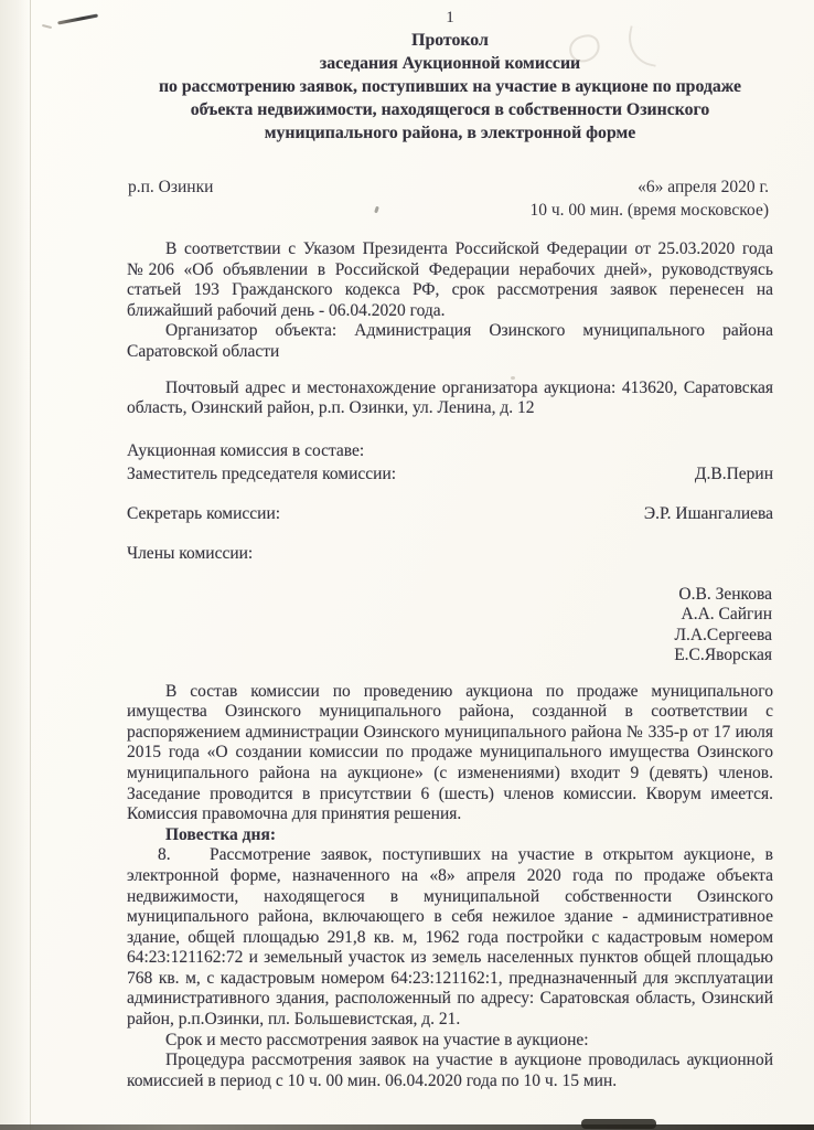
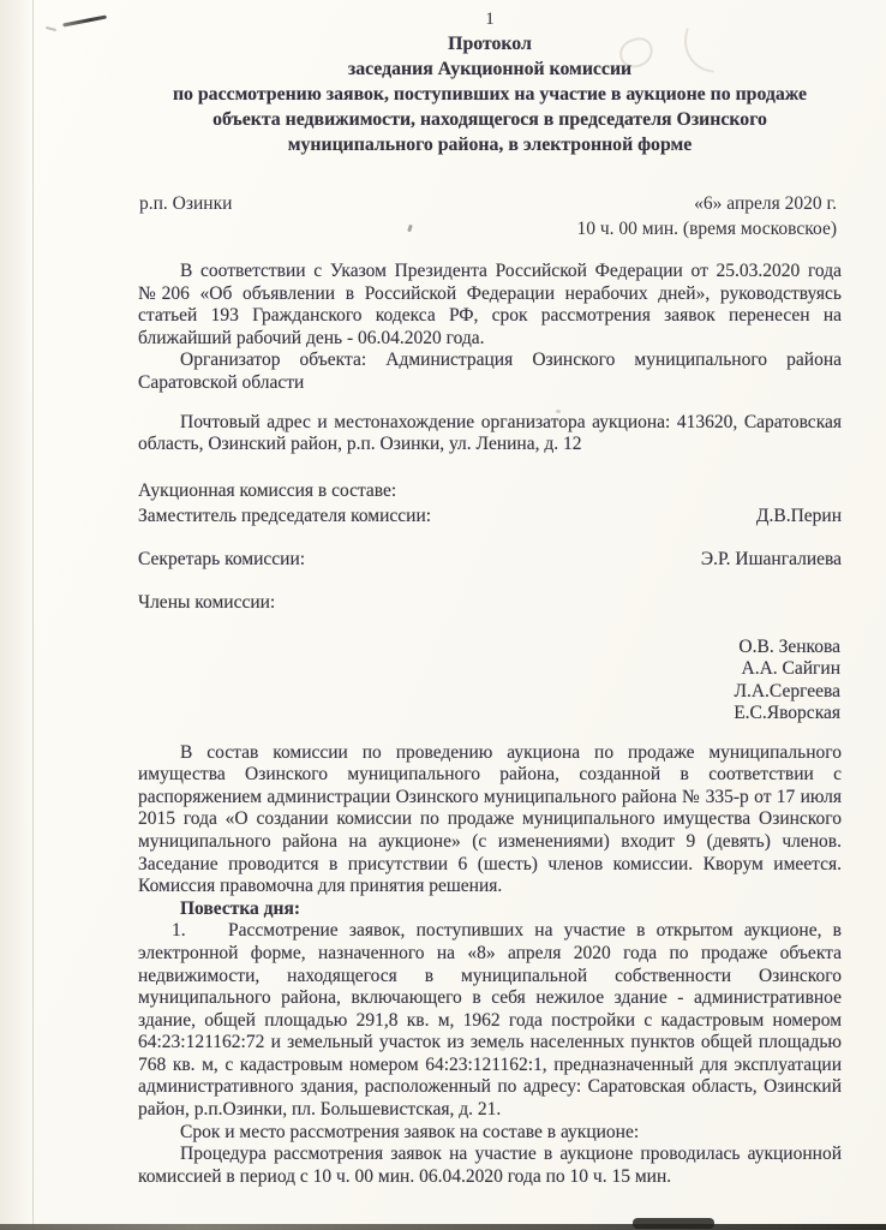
  1
  Протокол
  заседания Аукционной комиссии
  по рассмотрению заявок, поступивших на участие в аукционе по продаже
- объекта недвижимости, находящегося в собственности Озинского
+ объекта недвижимости, находящегося в председателя Озинского
  муниципального района, в электронной форме
  р.п. Озинки
  «6» апреля 2020 г.
  10 ч. 00 мин. (время московское)
  В соответствии с Указом Президента Российской Федерации от 25.03.2020 года №206 «Об объявлении в Российской Федерации нерабочих дней», руководствуясь статьей 193 Гражданского кодекса РФ, срок рассмотрения заявок перенесен на ближайший рабочий день - 06.04.2020 года.
  Организатор объекта: Администрация Озинского муниципального района Саратовской области
  Почтовый адрес и местонахождение организатора аукциона: 413620, Саратовская область, Озинский район, р.п. Озинки, ул. Ленина, д. 12
  Аукционная комиссия в составе:
  Заместитель председателя комиссии:
  Д.В.Перин
  Секретарь комиссии:
  Э.Р. Ишангалиева
  Члены комиссии:
  О.В. Зенкова
  А.А. Сайгин
  Л.А.Сергеева
  Е.С.Яворская
  В состав комиссии по проведению аукциона по продаже муниципального имущества Озинского муниципального района, созданной в соответствии с распоряжением администрации Озинского муниципального района № 335-р от 17 июля 2015 года «О создании комиссии по продаже муниципального имущества Озинского муниципального района на аукционе» (с изменениями) входит 9 (девять) членов. Заседание проводится в присутствии 6 (шесть) членов комиссии. Кворум имеется. Комиссия правомочна для принятия решения.
  Повестка дня:
- 8. Рассмотрение заявок, поступивших на участие в открытом аукционе, в электронной форме, назначенного на «8» апреля 2020 года по продаже объекта недвижимости, находящегося в муниципальной собственности Озинского муниципального района, включающего в себя нежилое здание - административное здание, общей площадью 291,8 кв. м, 1962 года постройки с кадастровым номером 64:23:121162:72 и земельный участок из земель населенных пунктов общей площадью 768 кв. м, с кадастровым номером 64:23:121162:1, предназначенный для эксплуатации административного здания, расположенный по адресу: Саратовская область, Озинский район, р.п.Озинки, пл. Большевистская, д. 21.
+ 1. Рассмотрение заявок, поступивших на участие в открытом аукционе, в электронной форме, назначенного на «8» апреля 2020 года по продаже объекта недвижимости, находящегося в муниципальной собственности Озинского муниципального района, включающего в себя нежилое здание - административное здание, общей площадью 291,8 кв. м, 1962 года постройки с кадастровым номером 64:23:121162:72 и земельный участок из земель населенных пунктов общей площадью 768 кв. м, с кадастровым номером 64:23:121162:1, предназначенный для эксплуатации административного здания, расположенный по адресу: Саратовская область, Озинский район, р.п.Озинки, пл. Большевистская, д. 21.
- Срок и место рассмотрения заявок на участие в аукционе:
+ Срок и место рассмотрения заявок на составе в аукционе:
  Процедура рассмотрения заявок на участие в аукционе проводилась аукционной комиссией в период с 10 ч. 00 мин. 06.04.2020 года по 10 ч. 15 мин.
